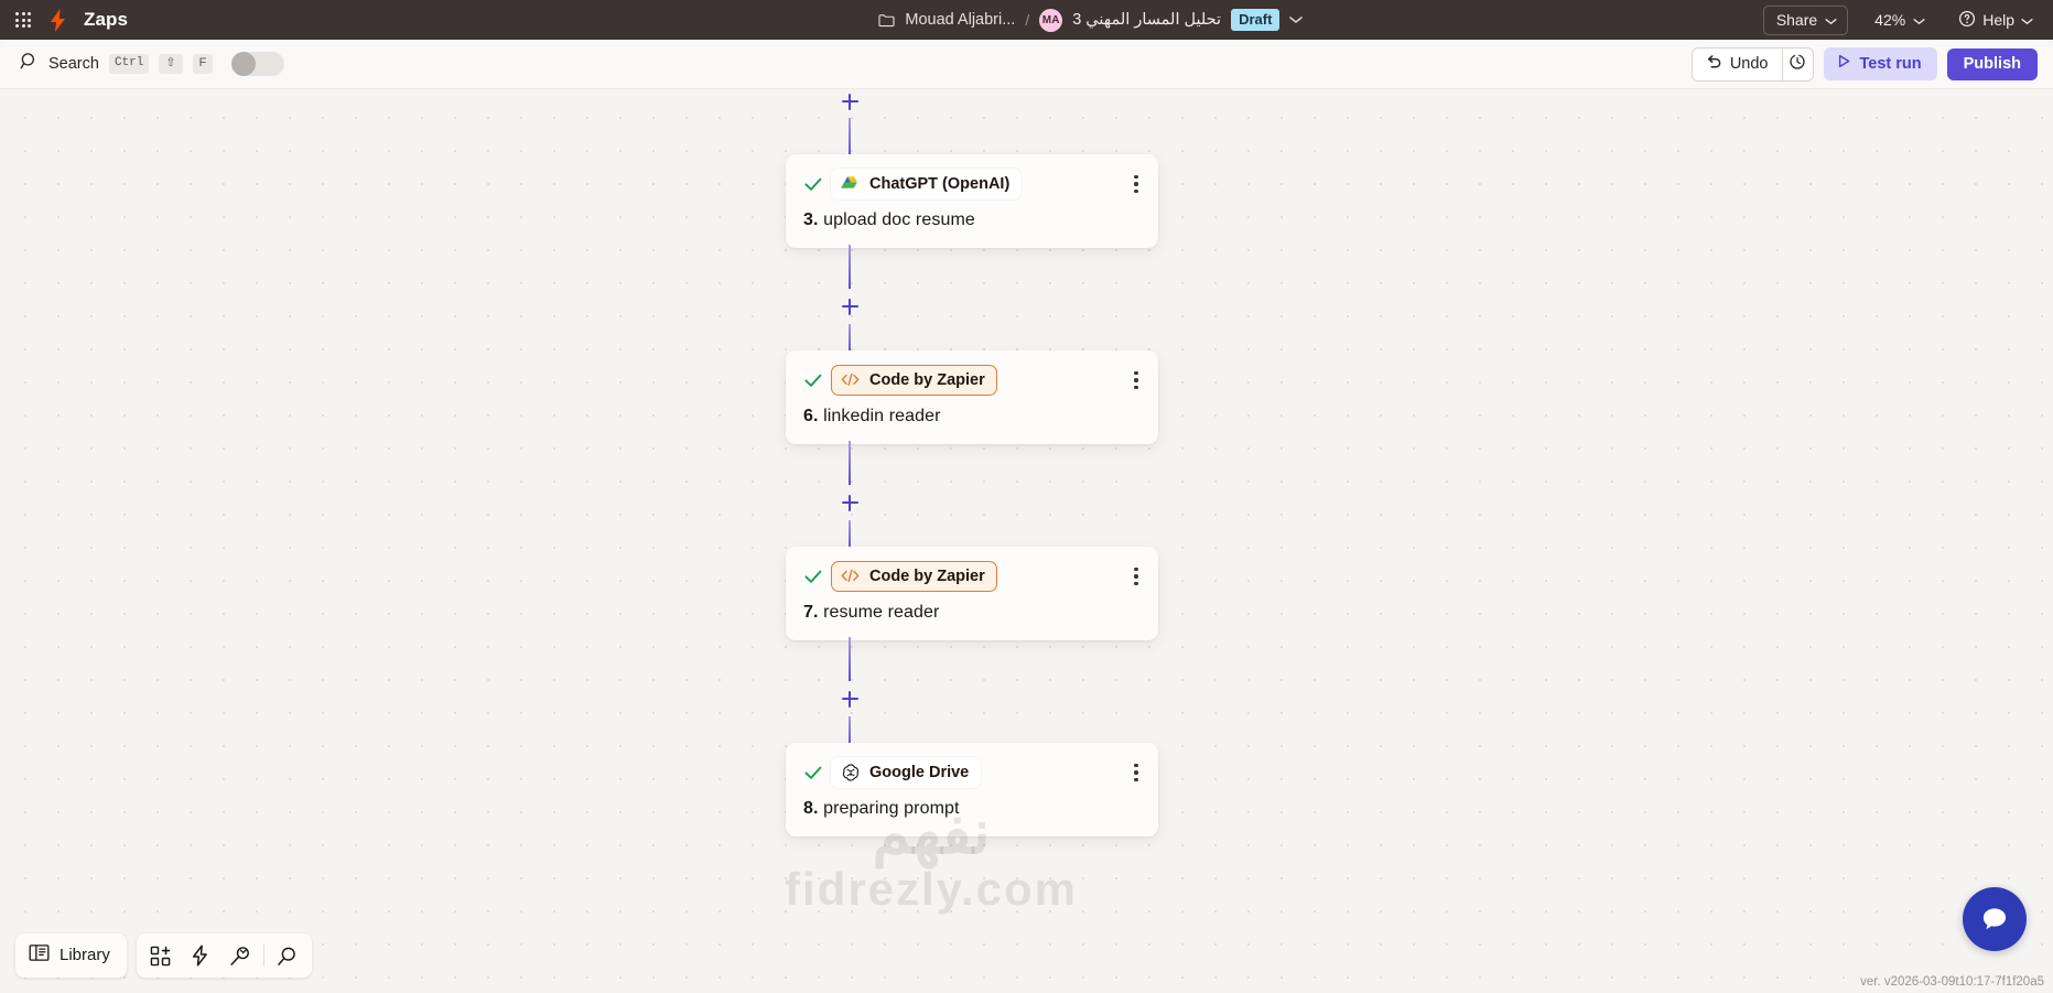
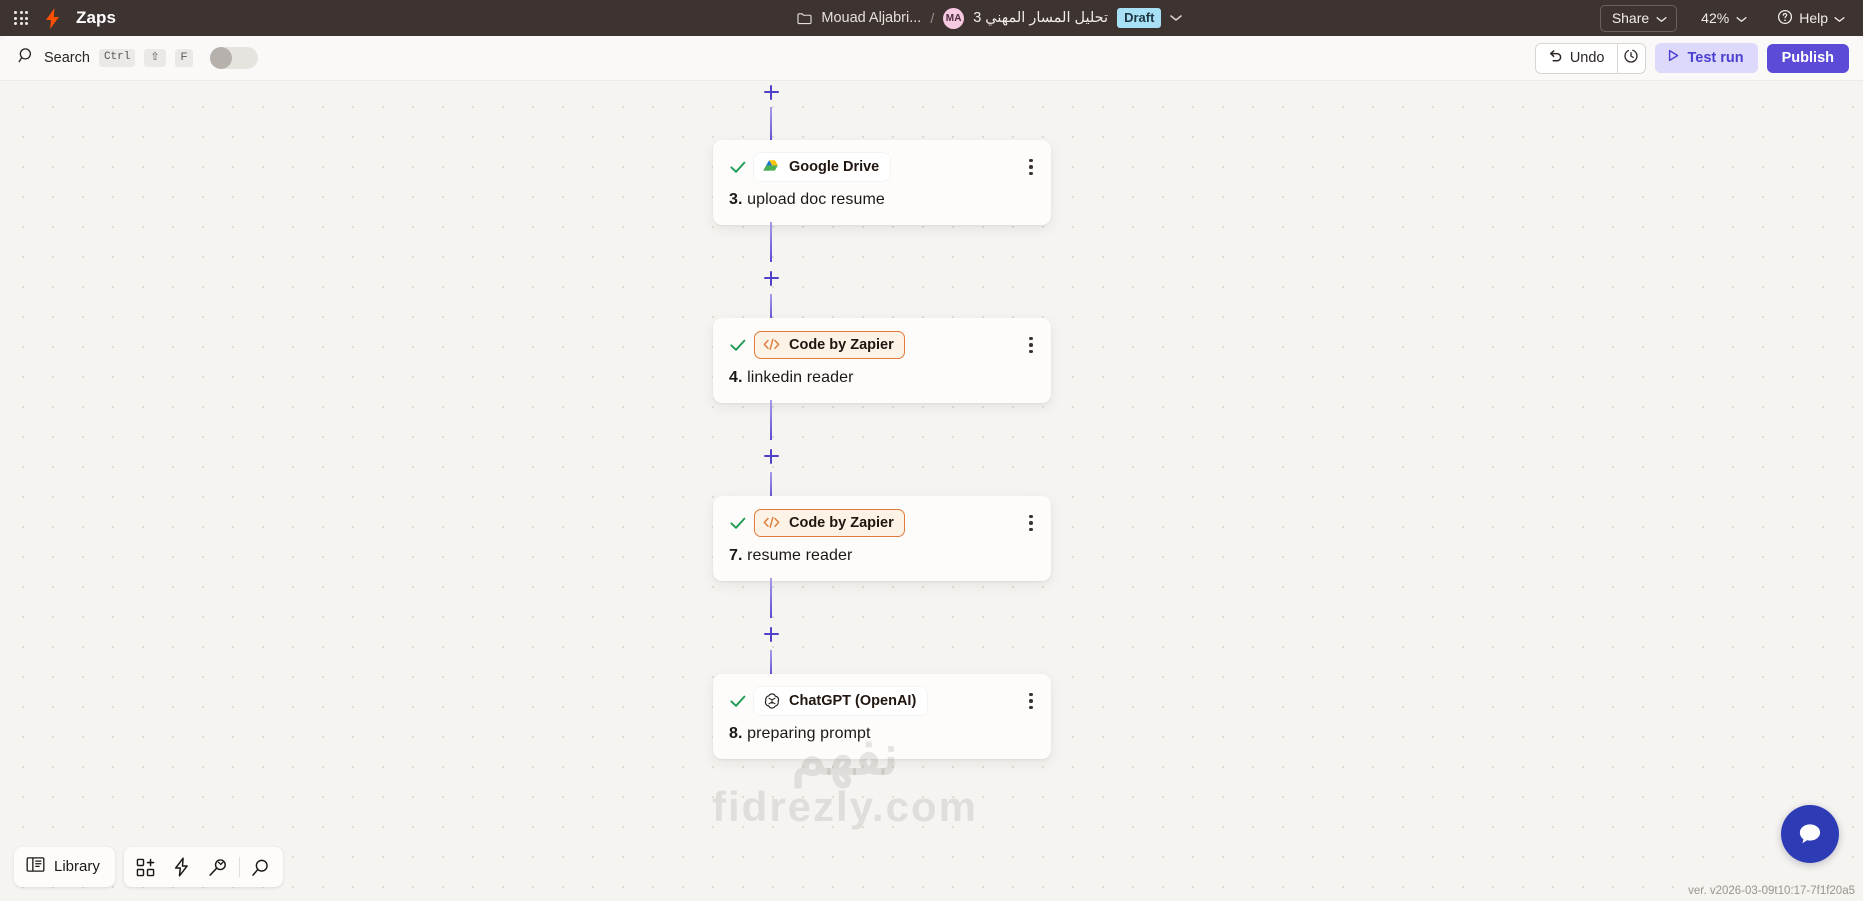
  Zaps
  Mouad Aljabri...
  /
  MA
  تحليل المسار المهني 3
  Draft
  Share
  42%
  Help
  Search
  Ctrl
  ⇧
  F
  Undo
  Test run
  Publish
  نفهم
  fidrezly.com
- ChatGPT (OpenAI)
+ Google Drive
  3. upload doc resume
  Code by Zapier
- 6. linkedin reader
+ 4. linkedin reader
  Code by Zapier
  7. resume reader
- Google Drive
+ ChatGPT (OpenAI)
  8. preparing prompt
  Library
  ver. v2026-03-09t10:17-7f1f20a5
